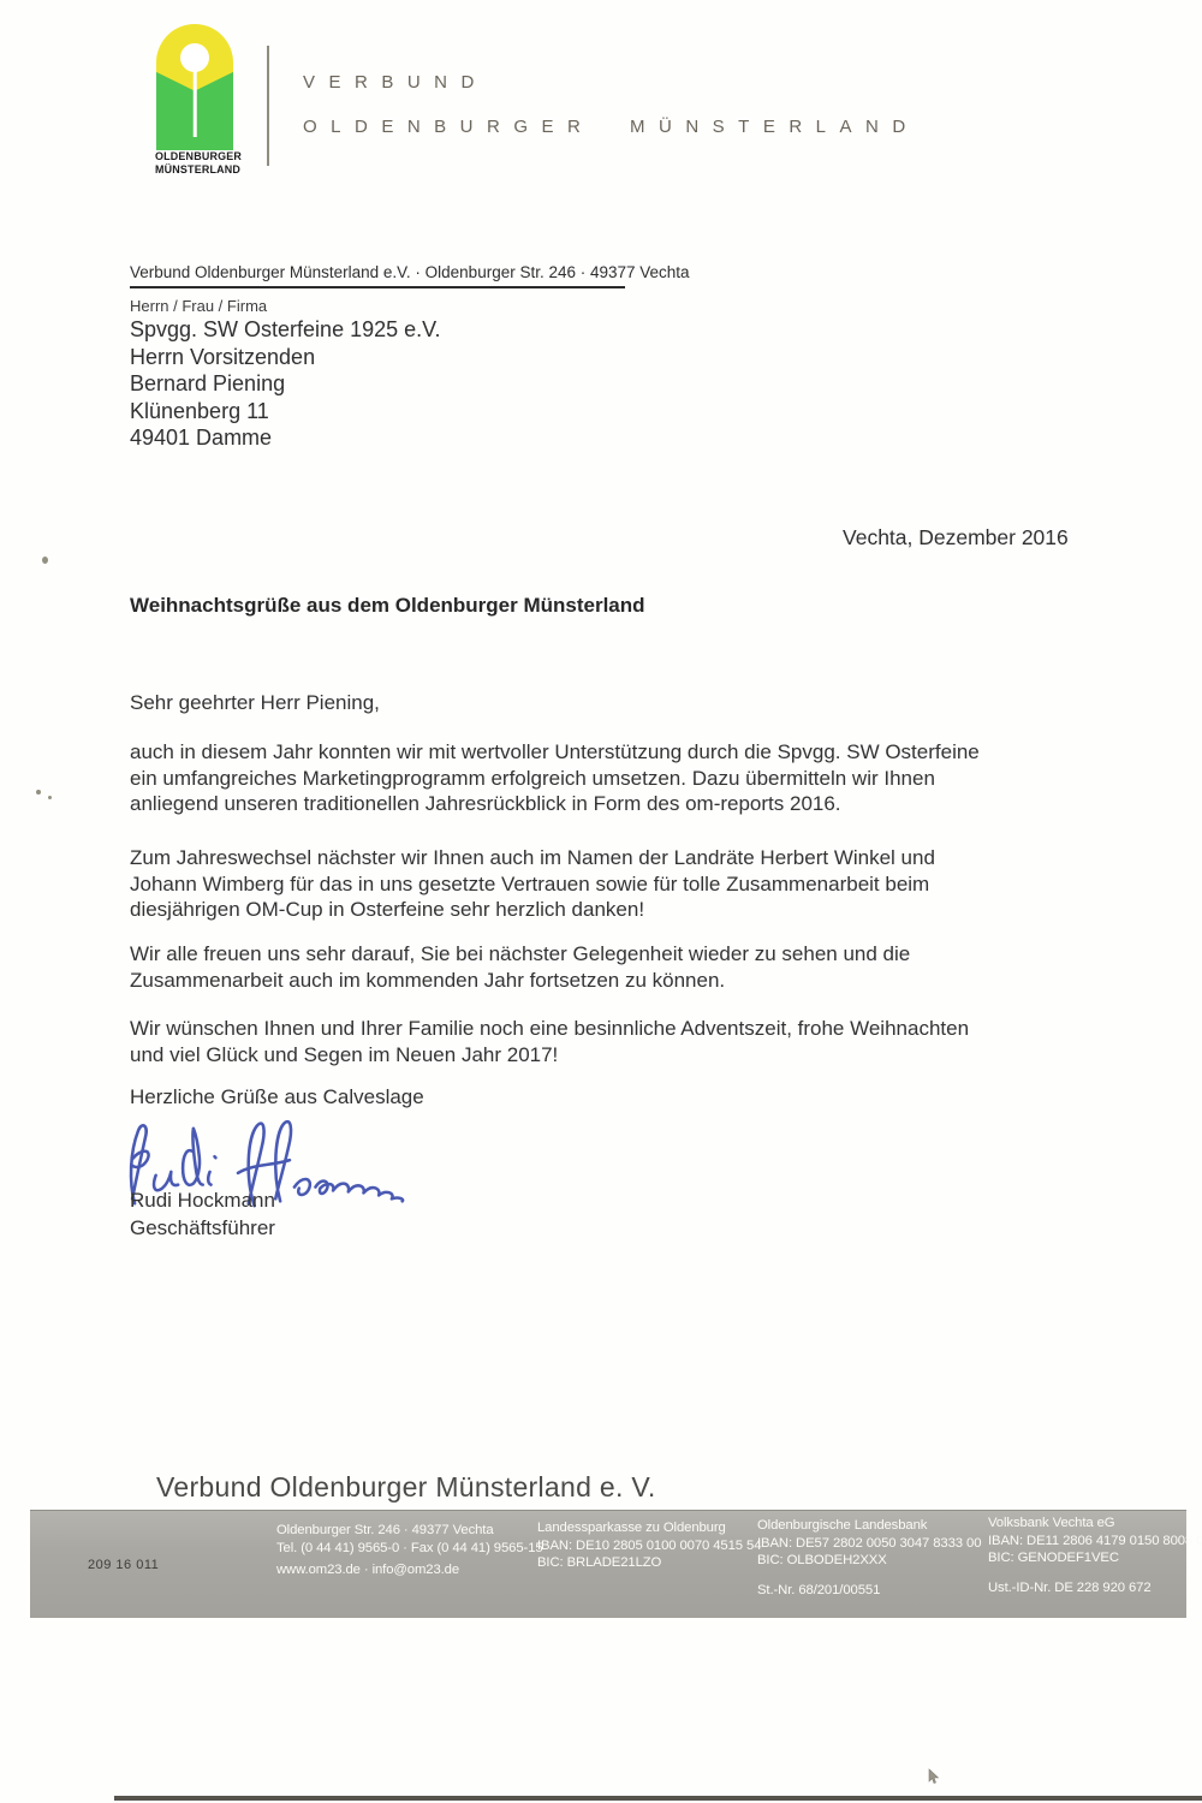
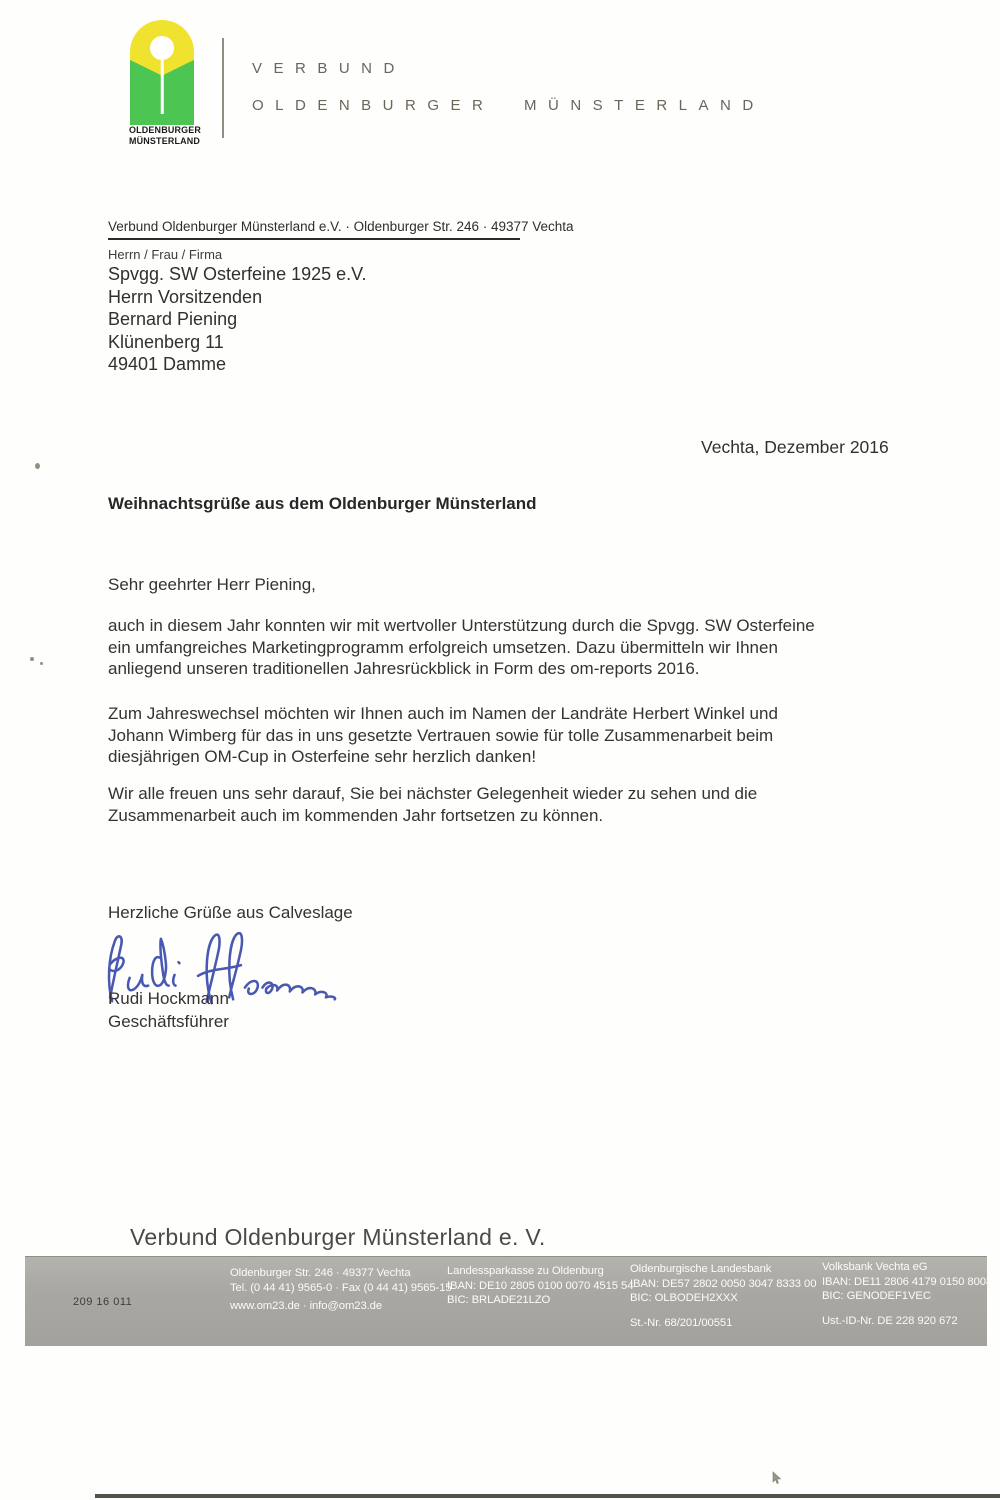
  OLDENBURGER
  MÜNSTERLAND
  VERBUND
  OLDENBURGER MÜNSTERLAND
  Verbund Oldenburger Münsterland e.V. · Oldenburger Str. 246 · 49377 Vechta
  Herrn / Frau / Firma
  Spvgg. SW Osterfeine 1925 e.V.
  Herrn Vorsitzenden
  Bernard Piening
  Klünenberg 11
  49401 Damme
  Vechta, Dezember 2016
  Weihnachtsgrüße aus dem Oldenburger Münsterland
  Sehr geehrter Herr Piening,
  auch in diesem Jahr konnten wir mit wertvoller Unterstützung durch die Spvgg. SW Osterfeine
  ein umfangreiches Marketingprogramm erfolgreich umsetzen. Dazu übermitteln wir Ihnen
  anliegend unseren traditionellen Jahresrückblick in Form des om-reports 2016.
- Zum Jahreswechsel nächster wir Ihnen auch im Namen der Landräte Herbert Winkel und
+ Zum Jahreswechsel möchten wir Ihnen auch im Namen der Landräte Herbert Winkel und
  Johann Wimberg für das in uns gesetzte Vertrauen sowie für tolle Zusammenarbeit beim
  diesjährigen OM-Cup in Osterfeine sehr herzlich danken!
  Wir alle freuen uns sehr darauf, Sie bei nächster Gelegenheit wieder zu sehen und die
  Zusammenarbeit auch im kommenden Jahr fortsetzen zu können.
- Wir wünschen Ihnen und Ihrer Familie noch eine besinnliche Adventszeit, frohe Weihnachten
- und viel Glück und Segen im Neuen Jahr 2017!
  Herzliche Grüße aus Calveslage
  Rudi Hockmann
  Geschäftsführer
  Verbund Oldenburger Münsterland e. V.
  209 16 011
  Oldenburger Str. 246 · 49377 Vechta
  Tel. (0 44 41) 9565-0 · Fax (0 44 41) 9565-15
  www.om23.de · info@om23.de
  Landessparkasse zu Oldenburg
  IBAN: DE10 2805 0100 0070 4515 54
  BIC: BRLADE21LZO
  Oldenburgische Landesbank
  IBAN: DE57 2802 0050 3047 8333 00
  BIC: OLBODEH2XXX
  St.-Nr. 68/201/00551
  Volksbank Vechta eG
  IBAN: DE11 2806 4179 0150 8008 0
  BIC: GENODEF1VEC
  Ust.-ID-Nr. DE 228 920 672
